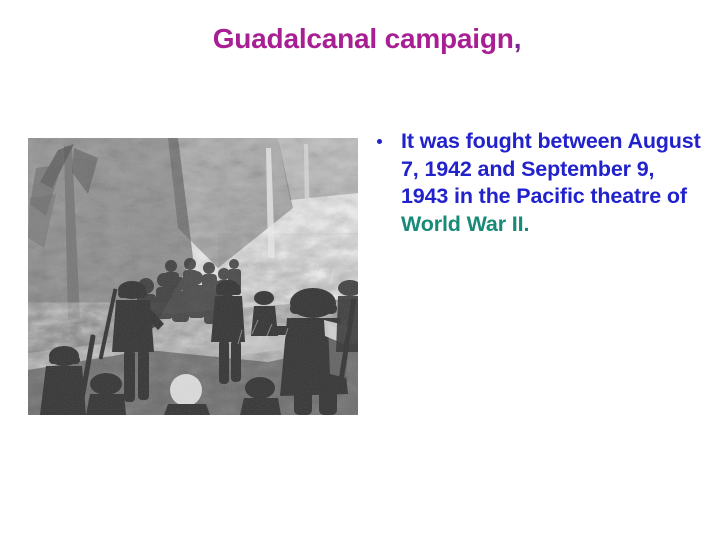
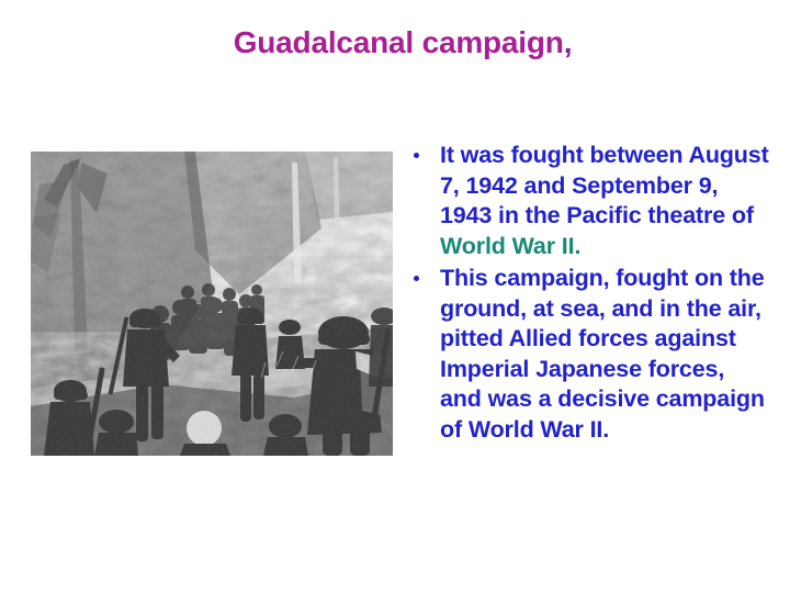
  Guadalcanal campaign,
  It was fought between August 7, 1942 and September 9, 1943 in the Pacific theatre of World War II.
+ This campaign, fought on the ground, at sea, and in the air, pitted Allied forces against Imperial Japanese forces, and was a decisive campaign of World War II.
